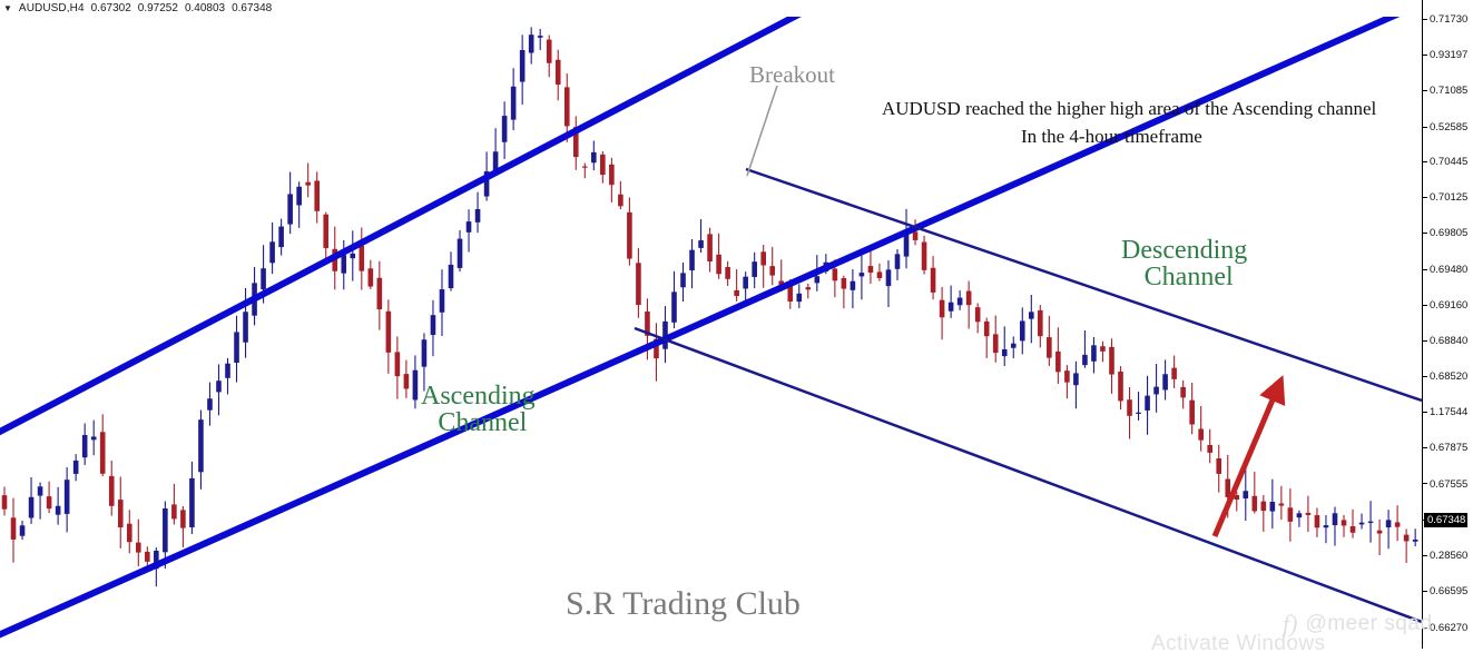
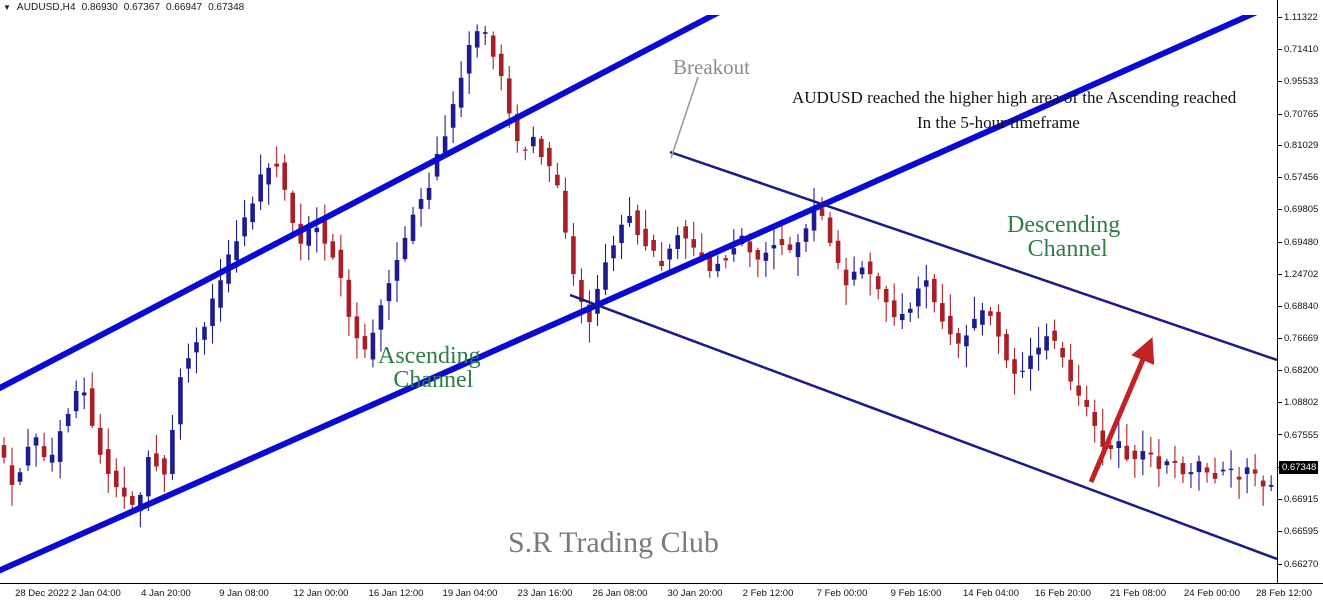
  ▼
  AUDUSD,H4
- 0.67302
+ 0.86930
- 0.97252
+ 0.67367
- 0.40803
+ 0.66947
  0.67348
  Breakout
- AUDUSD reached the higher high area of the Ascending channel
+ AUDUSD reached the higher high area of the Ascending reached
- In the 4-hour timeframe
+ In the 5-hour timeframe
  Ascending
  Channel
  Descending
  Channel
  S.R Trading Club
- Activate Windows
- f)
- @meer sqad
- 0.71730
+ 1.11322
- 0.93197
+ 0.71410
- 0.71085
+ 0.95533
- 0.52585
+ 0.70765
- 0.70445
+ 0.81029
- 0.70125
+ 0.57456
  0.69805
  0.69480
- 0.69160
+ 1.24702
  0.68840
- 0.68520
+ 0.76669
- 1.17544
+ 0.68200
- 0.67875
+ 1.08802
  0.67555
- 0.28560
+ 0.66915
  0.66595
  0.66270
  0.67348
+ 28 Dec 2022
+ 2 Jan 04:00
+ 4 Jan 20:00
+ 9 Jan 08:00
+ 12 Jan 00:00
+ 16 Jan 12:00
+ 19 Jan 04:00
+ 23 Jan 16:00
+ 26 Jan 08:00
+ 30 Jan 20:00
+ 2 Feb 12:00
+ 7 Feb 00:00
+ 9 Feb 16:00
+ 14 Feb 04:00
+ 16 Feb 20:00
+ 21 Feb 08:00
+ 24 Feb 00:00
+ 28 Feb 12:00
